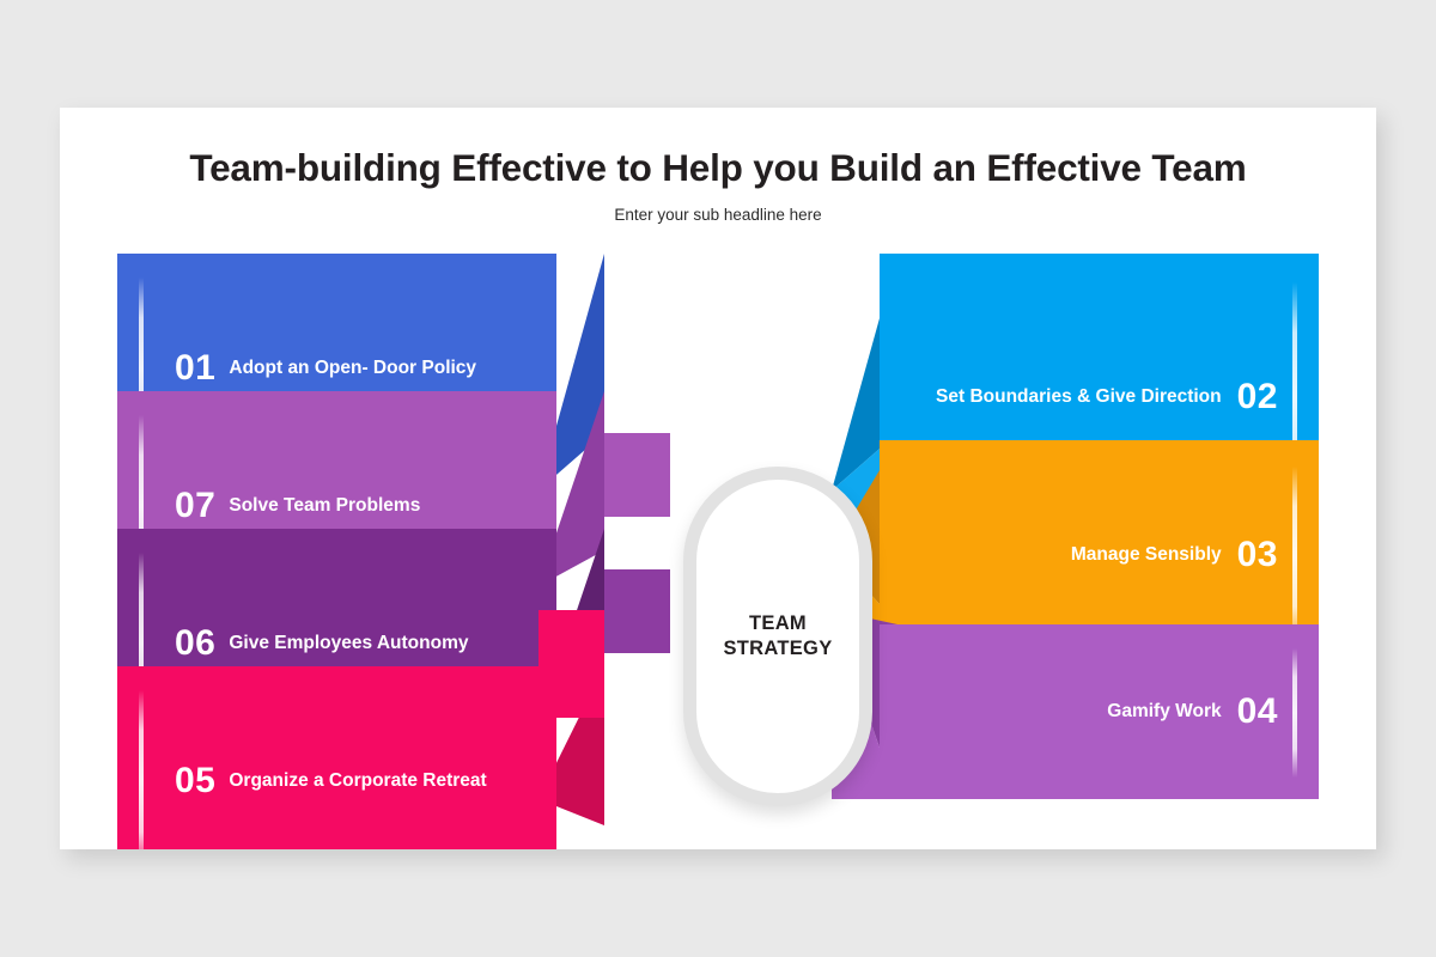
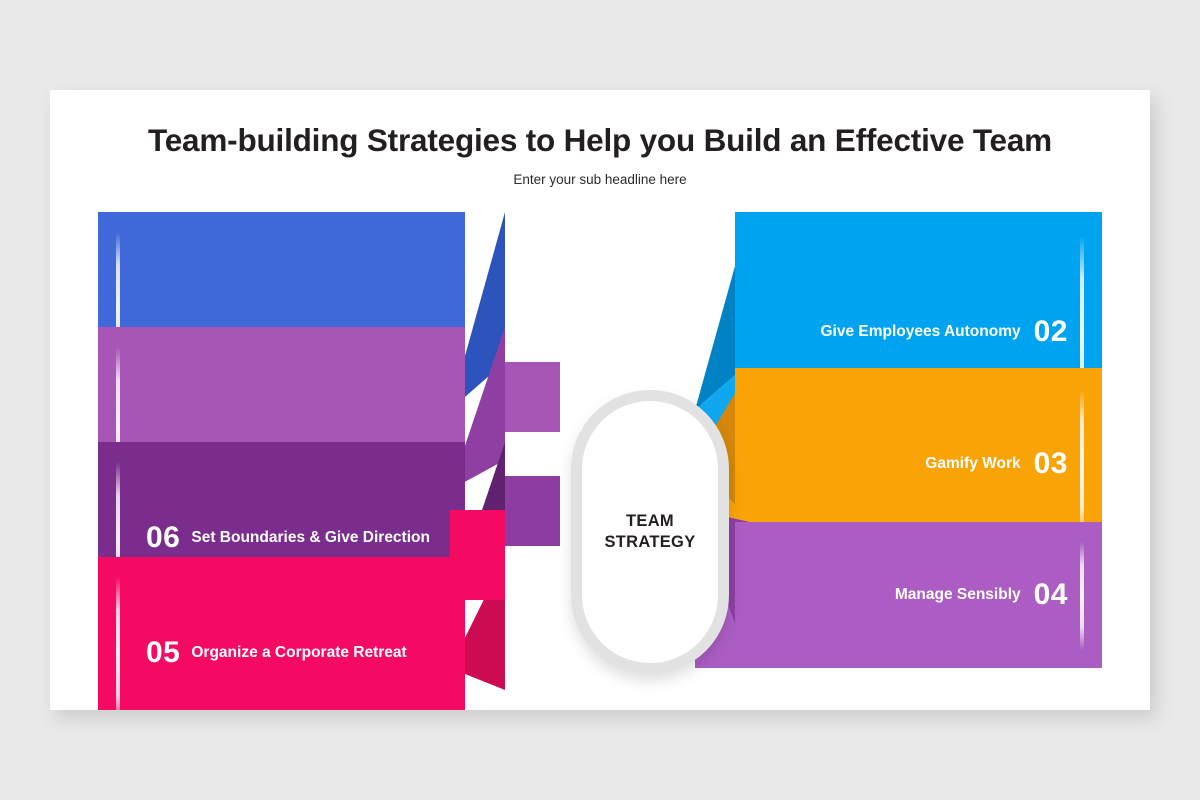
- Team-building Effective to Help you Build an Effective Team
+ Team-building Strategies to Help you Build an Effective Team
  Enter your sub headline here
- 01
- Adopt an Open- Door Policy
- 07
- Solve Team Problems
  06
- Give Employees Autonomy
+ Set Boundaries & Give Direction
  05
  Organize a Corporate Retreat
- Set Boundaries & Give Direction
+ Give Employees Autonomy
  02
- Manage Sensibly
+ Gamify Work
  03
- Gamify Work
+ Manage Sensibly
  04
  TEAM
  STRATEGY
